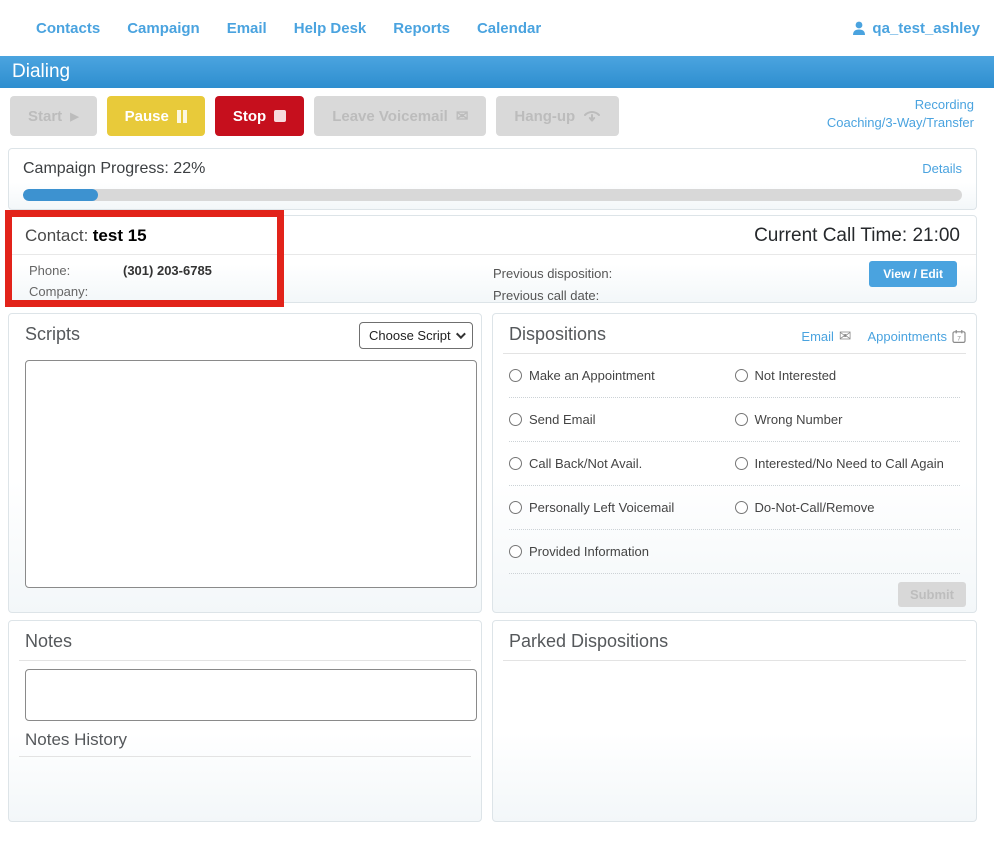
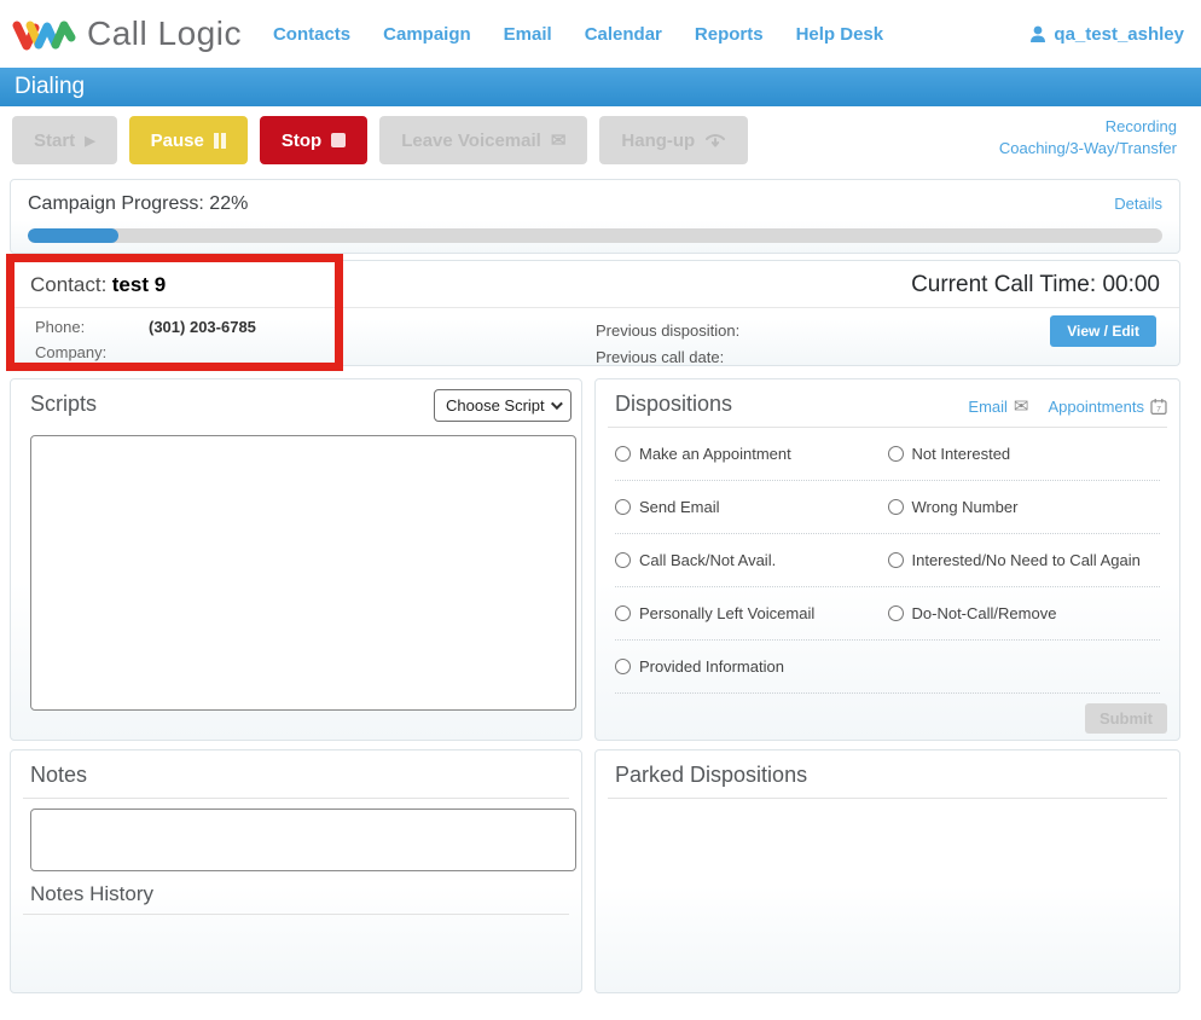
+ Call Logic
  Contacts
  Campaign
  Email
- Help Desk
+ Calendar
  Reports
- Calendar
+ Help Desk
  qa_test_ashley
  Dialing
  Start
  ▶
  Pause
  Stop
  Leave Voicemail
  ✉
  Hang-up
  Recording
  Coaching/3-Way/Transfer
  Campaign Progress: 22%
  Details
- Contact: test 15
+ Contact: test 9
- Current Call Time: 21:00
+ Current Call Time: 00:00
  Phone:
  (301) 203-6785
  Company:
  Previous disposition:
  Previous call date:
  View / Edit
  Scripts
  Choose Script
  Dispositions
  Email
  ✉
  Appointments
  Make an Appointment
  Not Interested
  Send Email
  Wrong Number
  Call Back/Not Avail.
  Interested/No Need to Call Again
  Personally Left Voicemail
  Do-Not-Call/Remove
  Provided Information
  Submit
  Notes
  Notes History
  Parked Dispositions
